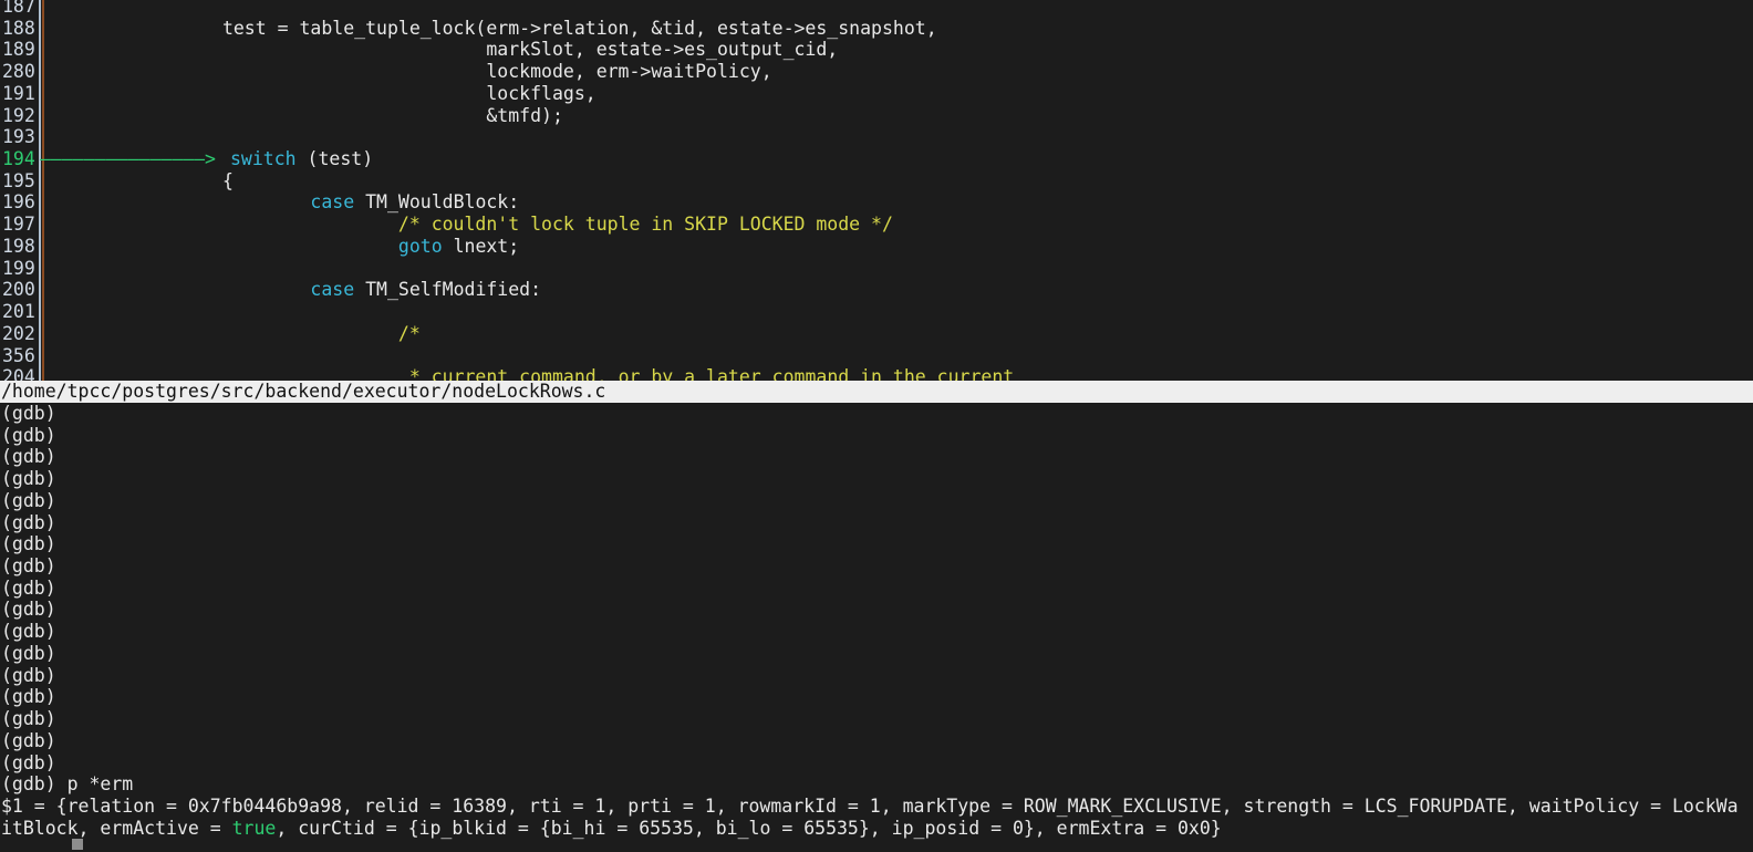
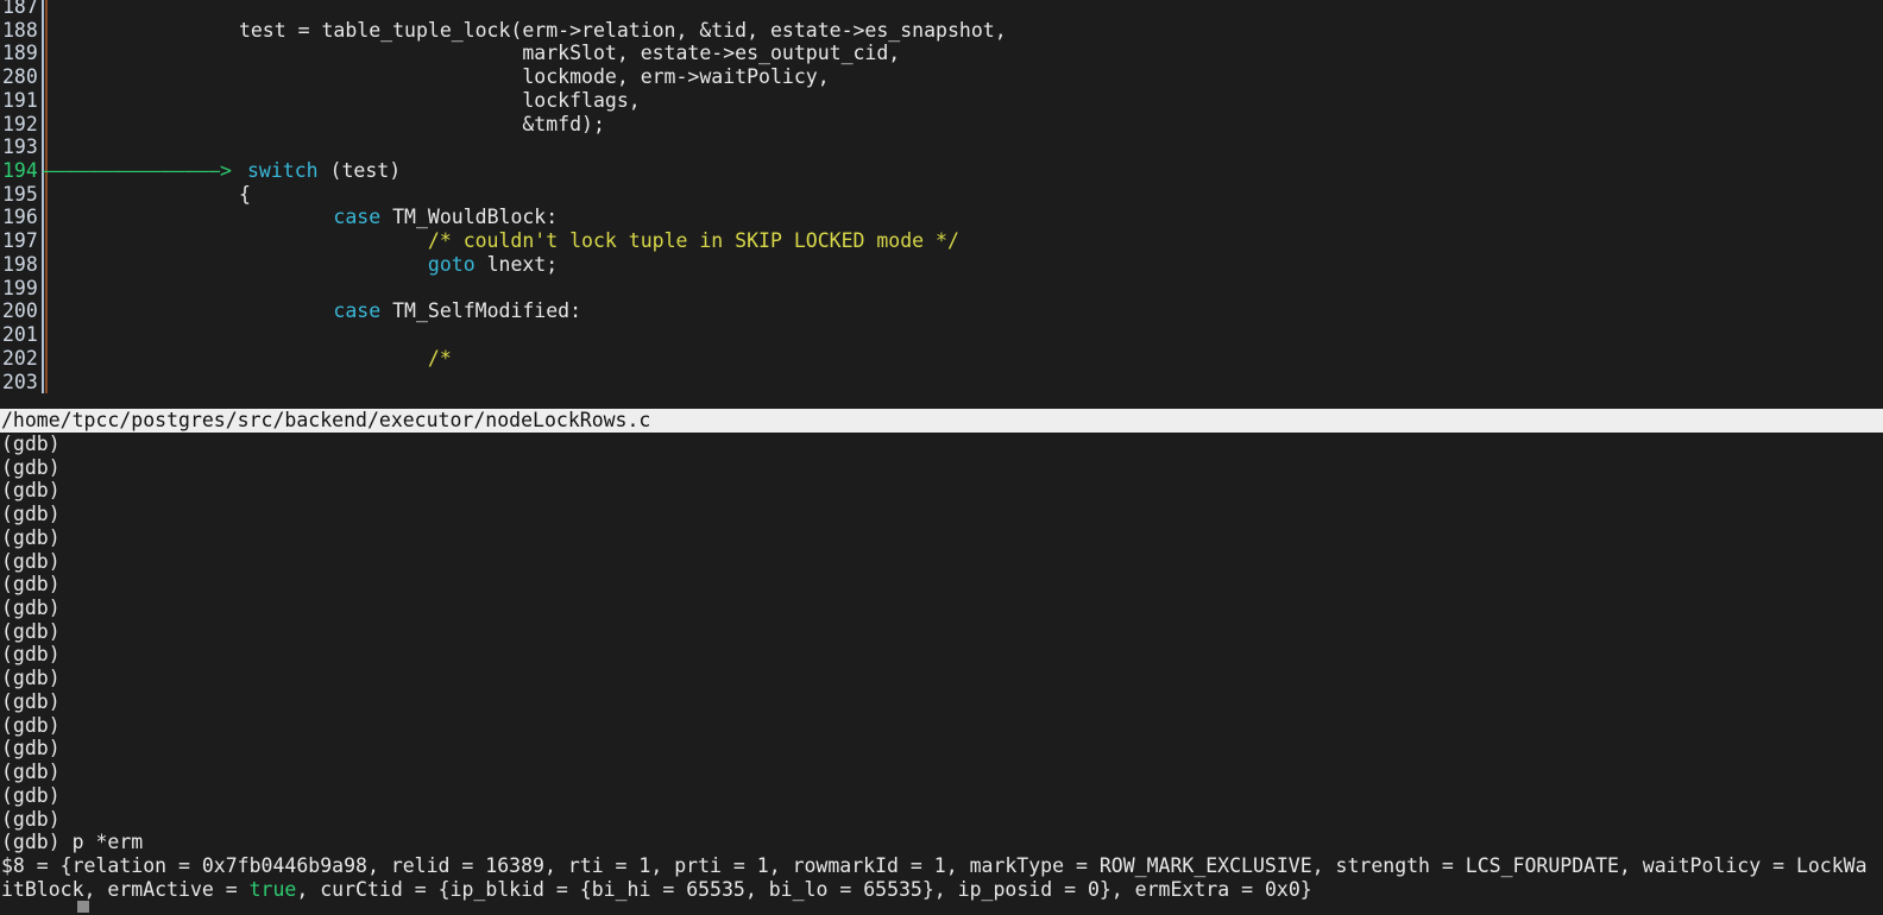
  187
  188
  test = table_tuple_lock(erm->relation, &tid, estate->es_snapshot,
  189
  markSlot, estate->es_output_cid,
  280
  lockmode, erm->waitPolicy,
  191
  lockflags,
  192
  &tmfd);
  193
  194
  ———————————————>
  switch (test)
  195
  {
  196
  case TM_WouldBlock:
  197
  /* couldn't lock tuple in SKIP LOCKED mode */
  198
  goto lnext;
  199
  200
  case TM_SelfModified:
  201
  202
  /*
- 356
+ 203
- 204
- * current command, or by a later command in the current
  /home/tpcc/postgres/src/backend/executor/nodeLockRows.c
  (gdb)
  (gdb)
  (gdb)
  (gdb)
  (gdb)
  (gdb)
  (gdb)
  (gdb)
  (gdb)
  (gdb)
  (gdb)
  (gdb)
  (gdb)
  (gdb)
  (gdb)
  (gdb)
  (gdb)
  (gdb) p *erm
- $1 = {relation = 0x7fb0446b9a98, relid = 16389, rti = 1, prti = 1, rowmarkId = 1, markType = ROW_MARK_EXCLUSIVE, strength = LCS_FORUPDATE, waitPolicy = LockWa
+ $8 = {relation = 0x7fb0446b9a98, relid = 16389, rti = 1, prti = 1, rowmarkId = 1, markType = ROW_MARK_EXCLUSIVE, strength = LCS_FORUPDATE, waitPolicy = LockWa
  itBlock, ermActive = true, curCtid = {ip_blkid = {bi_hi = 65535, bi_lo = 65535}, ip_posid = 0}, ermExtra = 0x0}
